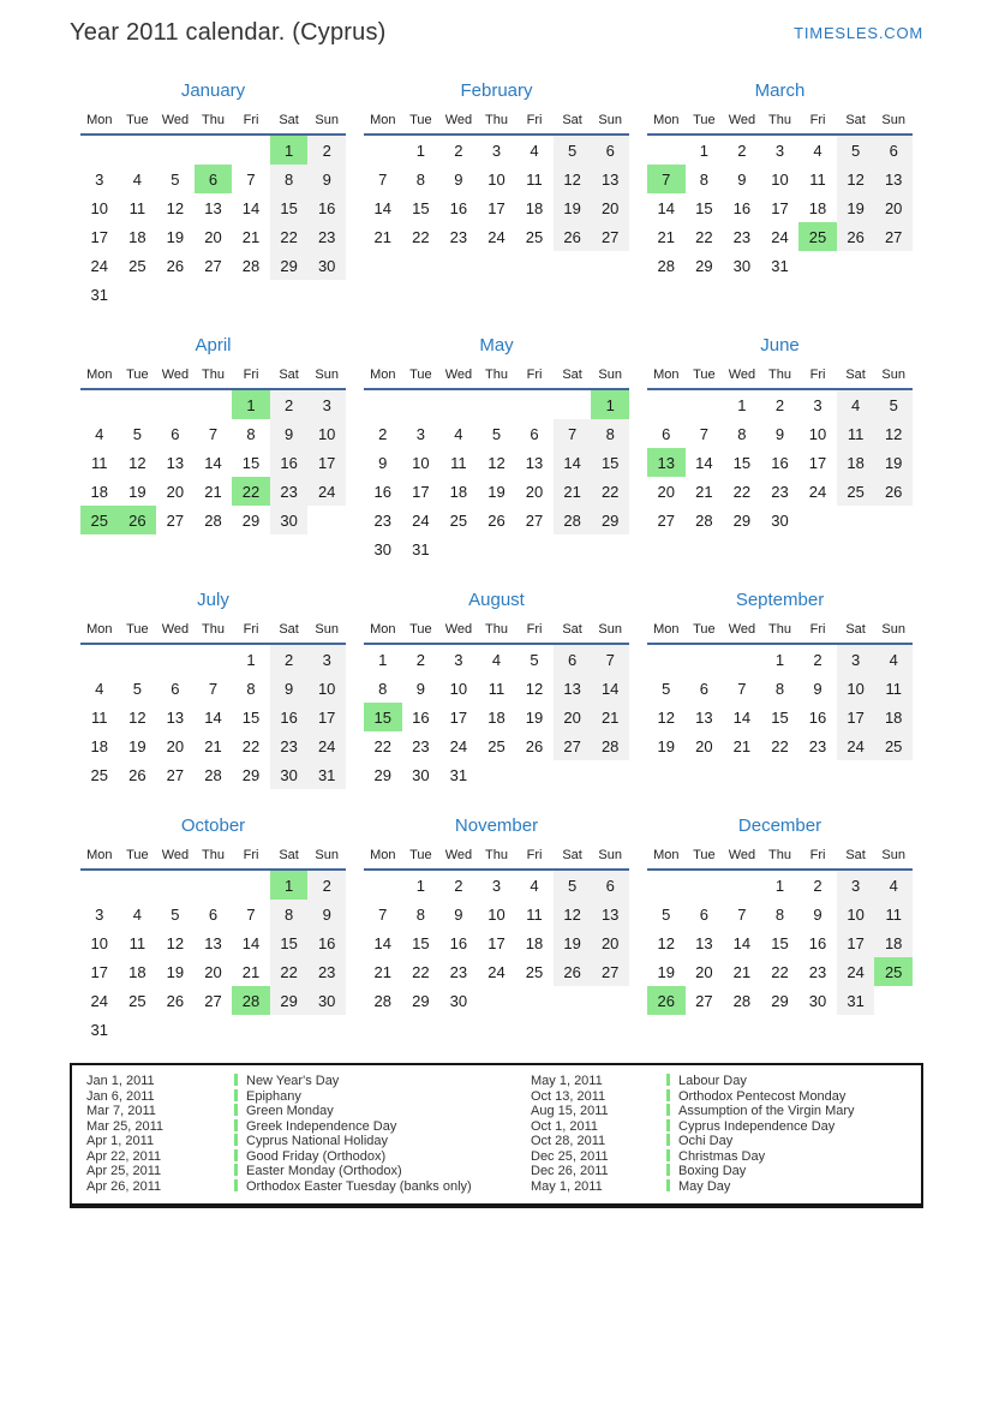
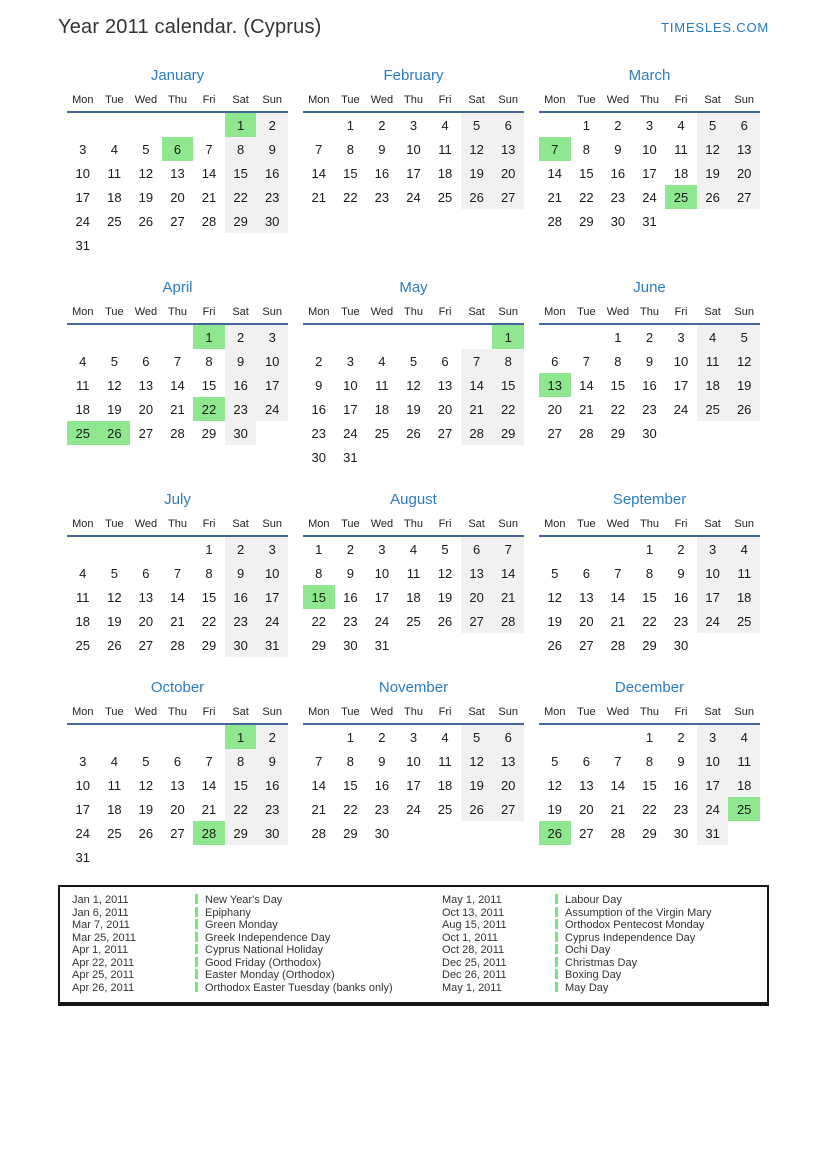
  Year 2011 calendar. (Cyprus)
  TIMESLES.COM
  January
  Mon	Tue	Wed	Thu	Fri	Sat	Sun
  					1	2
  3	4	5	6	7	8	9
  10	11	12	13	14	15	16
  17	18	19	20	21	22	23
  24	25	26	27	28	29	30
  31
  February
  Mon	Tue	Wed	Thu	Fri	Sat	Sun
  	1	2	3	4	5	6
  7	8	9	10	11	12	13
  14	15	16	17	18	19	20
  21	22	23	24	25	26	27
  March
  Mon	Tue	Wed	Thu	Fri	Sat	Sun
  	1	2	3	4	5	6
  7	8	9	10	11	12	13
  14	15	16	17	18	19	20
  21	22	23	24	25	26	27
  28	29	30	31
  April
  Mon	Tue	Wed	Thu	Fri	Sat	Sun
  				1	2	3
  4	5	6	7	8	9	10
  11	12	13	14	15	16	17
  18	19	20	21	22	23	24
  25	26	27	28	29	30
  May
  Mon	Tue	Wed	Thu	Fri	Sat	Sun
  						1
  2	3	4	5	6	7	8
  9	10	11	12	13	14	15
  16	17	18	19	20	21	22
  23	24	25	26	27	28	29
  30	31
  June
  Mon	Tue	Wed	Thu	Fri	Sat	Sun
  		1	2	3	4	5
  6	7	8	9	10	11	12
  13	14	15	16	17	18	19
  20	21	22	23	24	25	26
  27	28	29	30
  July
  Mon	Tue	Wed	Thu	Fri	Sat	Sun
  				1	2	3
  4	5	6	7	8	9	10
  11	12	13	14	15	16	17
  18	19	20	21	22	23	24
  25	26	27	28	29	30	31
  August
  Mon	Tue	Wed	Thu	Fri	Sat	Sun
  1	2	3	4	5	6	7
  8	9	10	11	12	13	14
  15	16	17	18	19	20	21
  22	23	24	25	26	27	28
  29	30	31
  September
  Mon	Tue	Wed	Thu	Fri	Sat	Sun
  			1	2	3	4
  5	6	7	8	9	10	11
  12	13	14	15	16	17	18
  19	20	21	22	23	24	25
+ 26	27	28	29	30
  October
  Mon	Tue	Wed	Thu	Fri	Sat	Sun
  					1	2
  3	4	5	6	7	8	9
  10	11	12	13	14	15	16
  17	18	19	20	21	22	23
  24	25	26	27	28	29	30
  31
  November
  Mon	Tue	Wed	Thu	Fri	Sat	Sun
  	1	2	3	4	5	6
  7	8	9	10	11	12	13
  14	15	16	17	18	19	20
  21	22	23	24	25	26	27
  28	29	30
  December
  Mon	Tue	Wed	Thu	Fri	Sat	Sun
  			1	2	3	4
  5	6	7	8	9	10	11
  12	13	14	15	16	17	18
  19	20	21	22	23	24	25
  26	27	28	29	30	31
  Jan 1, 2011
  New Year's Day
  May 1, 2011
  Labour Day
  Jan 6, 2011
  Epiphany
  Oct 13, 2011
- Orthodox Pentecost Monday
+ Assumption of the Virgin Mary
  Mar 7, 2011
  Green Monday
  Aug 15, 2011
- Assumption of the Virgin Mary
+ Orthodox Pentecost Monday
  Mar 25, 2011
  Greek Independence Day
  Oct 1, 2011
  Cyprus Independence Day
  Apr 1, 2011
  Cyprus National Holiday
  Oct 28, 2011
  Ochi Day
  Apr 22, 2011
  Good Friday (Orthodox)
  Dec 25, 2011
  Christmas Day
  Apr 25, 2011
  Easter Monday (Orthodox)
  Dec 26, 2011
  Boxing Day
  Apr 26, 2011
  Orthodox Easter Tuesday (banks only)
  May 1, 2011
  May Day
